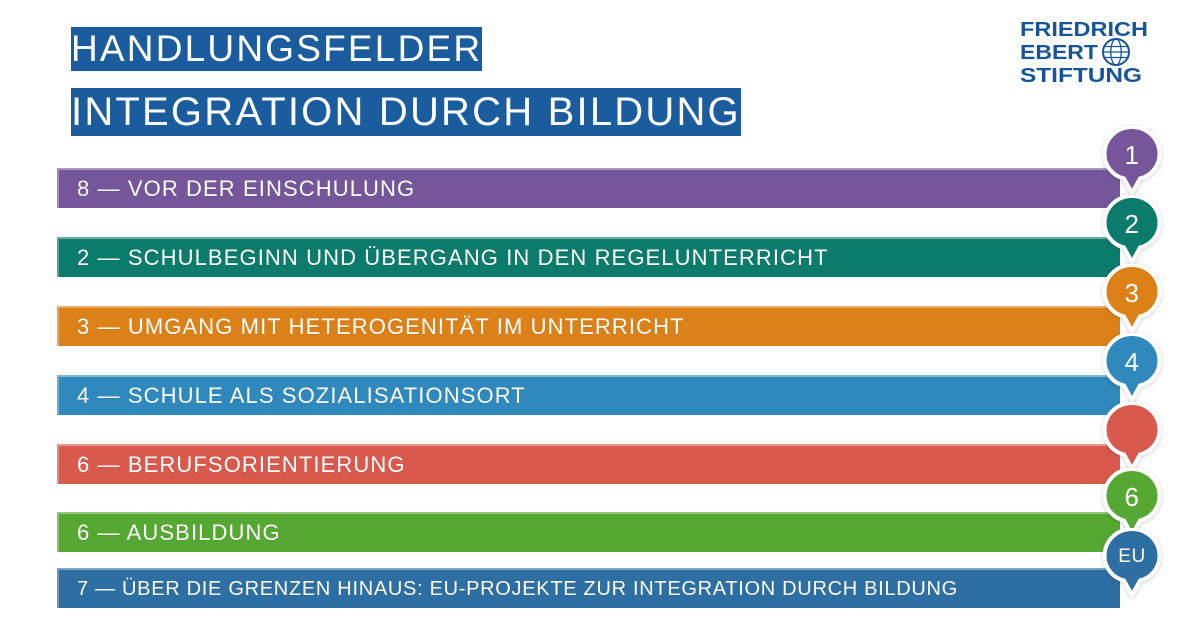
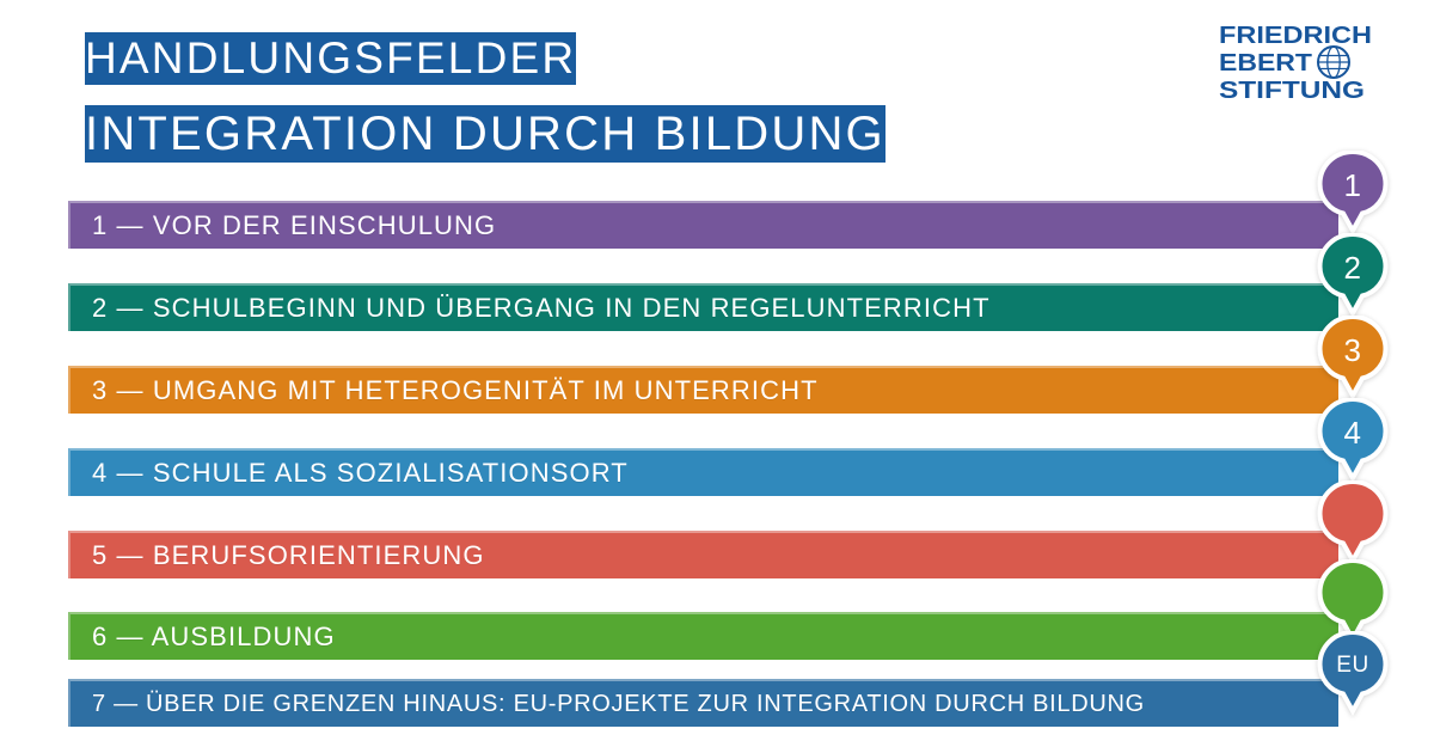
  HANDLUNGSFELDER
  INTEGRATION DURCH BILDUNG
  FRIEDRICH
  EBERT
  STIFTUNG
- 8 — VOR DER EINSCHULUNG
+ 1 — VOR DER EINSCHULUNG
  2 — SCHULBEGINN UND ÜBERGANG IN DEN REGELUNTERRICHT
  3 — UMGANG MIT HETEROGENITÄT IM UNTERRICHT
  4 — SCHULE ALS SOZIALISATIONSORT
- 6 — BERUFSORIENTIERUNG
+ 5 — BERUFSORIENTIERUNG
  6 — AUSBILDUNG
  7 — ÜBER DIE GRENZEN HINAUS: EU-PROJEKTE ZUR INTEGRATION DURCH BILDUNG
  1
  2
  3
  4
- 6
  EU
